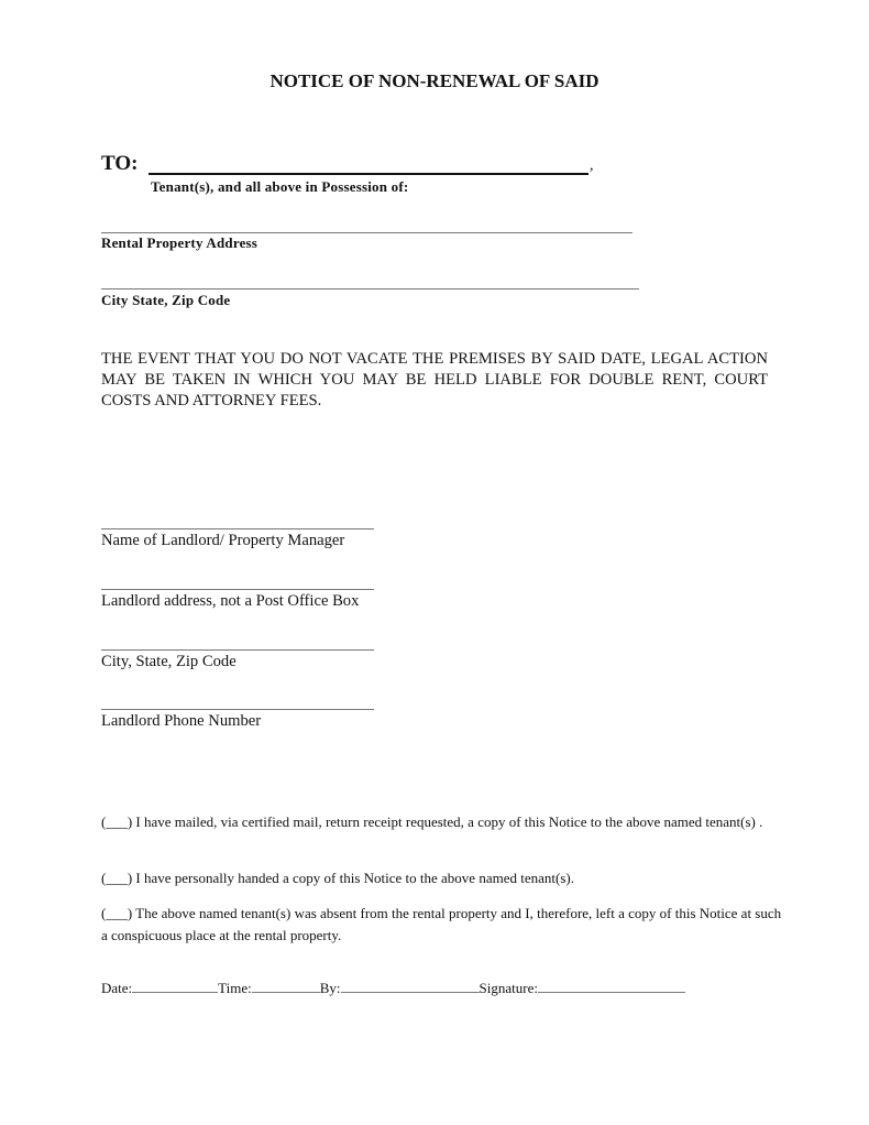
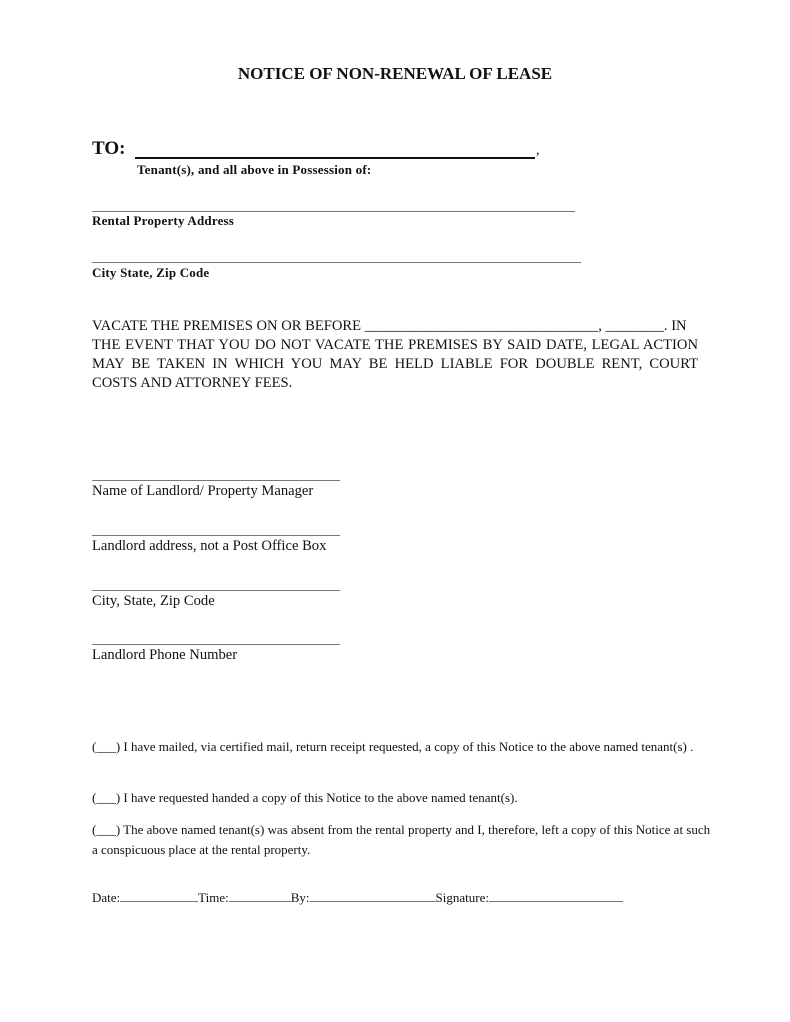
- NOTICE OF NON-RENEWAL OF SAID
+ NOTICE OF NON-RENEWAL OF LEASE
  TO:
  ,
  Tenant(s), and all above in Possession of:
  Rental Property Address
  City State, Zip Code
+ VACATE THE PREMISES ON OR BEFORE ________________________________, ________. IN
  THE EVENT THAT YOU DO NOT VACATE THE PREMISES BY SAID DATE, LEGAL ACTION MAY BE TAKEN IN WHICH YOU MAY BE HELD LIABLE FOR DOUBLE RENT, COURT COSTS AND ATTORNEY FEES.
  Name of Landlord/ Property Manager
  Landlord address, not a Post Office Box
  City, State, Zip Code
  Landlord Phone Number
  (___) I have mailed, via certified mail, return receipt requested, a copy of this Notice to the above named tenant(s) .
- (___) I have personally handed a copy of this Notice to the above named tenant(s).
+ (___) I have requested handed a copy of this Notice to the above named tenant(s).
  (___) The above named tenant(s) was absent from the rental property and I, therefore, left a copy of this Notice at such a conspicuous place at the rental property.
  Date: Time: By: Signature:
